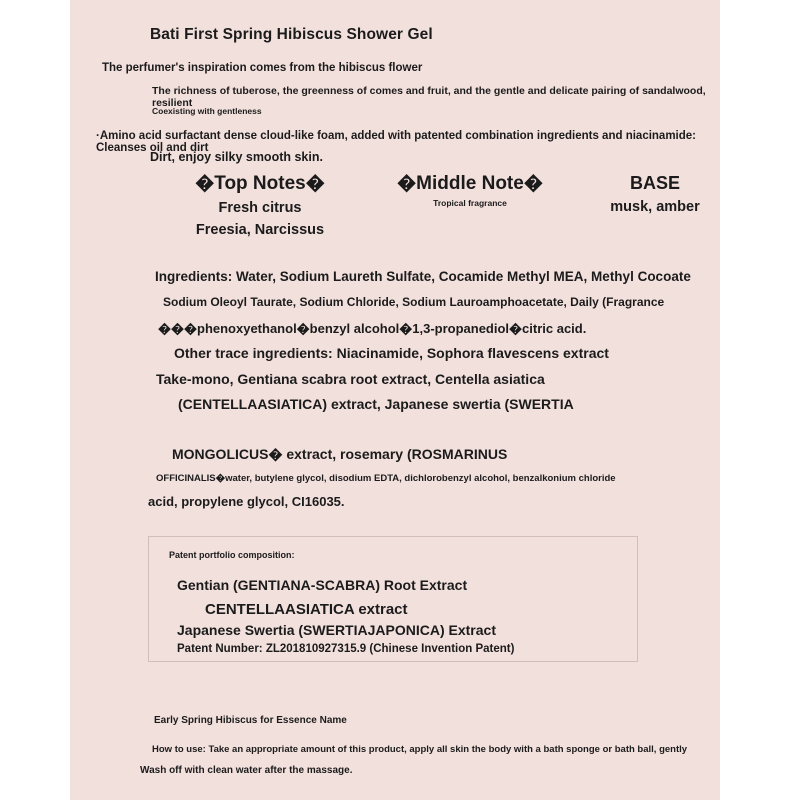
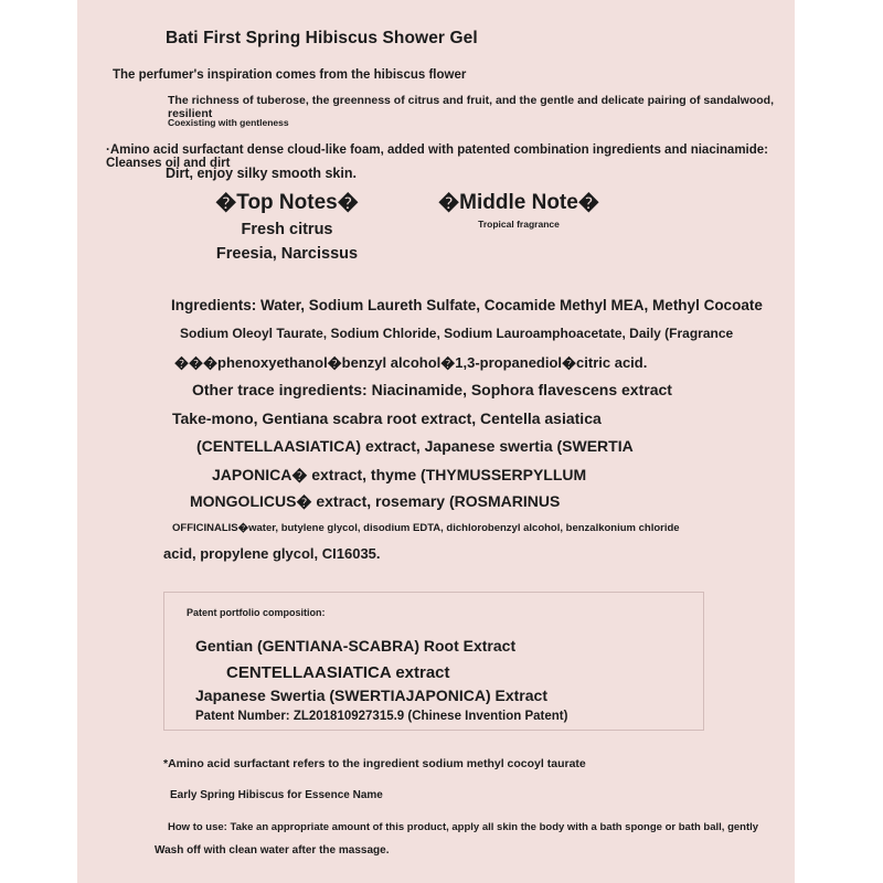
  Bati First Spring Hibiscus Shower Gel
  The perfumer's inspiration comes from the hibiscus flower
- The richness of tuberose, the greenness of comes and fruit, and the gentle and delicate pairing of sandalwood, resilient
+ The richness of tuberose, the greenness of citrus and fruit, and the gentle and delicate pairing of sandalwood, resilient
  Coexisting with gentleness
  ·Amino acid surfactant dense cloud-like foam, added with patented combination ingredients and niacinamide: Cleanses oil and dirt
  Dirt, enjoy silky smooth skin.
  �Top Notes�
  Fresh citrus
  Freesia, Narcissus
  �Middle Note�
  Tropical fragrance
- BASE
- musk, amber
  Ingredients: Water, Sodium Laureth Sulfate, Cocamide Methyl MEA, Methyl Cocoate
  Sodium Oleoyl Taurate, Sodium Chloride, Sodium Lauroamphoacetate, Daily (Fragrance
  ���phenoxyethanol�benzyl alcohol�1,3-propanediol�citric acid.
  Other trace ingredients: Niacinamide, Sophora flavescens extract
  Take-mono, Gentiana scabra root extract, Centella asiatica
  (CENTELLAASIATICA) extract, Japanese swertia (SWERTIA
+ JAPONICA� extract, thyme (THYMUSSERPYLLUM
  MONGOLICUS� extract, rosemary (ROSMARINUS
  OFFICINALIS�water, butylene glycol, disodium EDTA, dichlorobenzyl alcohol, benzalkonium chloride
  acid, propylene glycol, CI16035.
  Patent portfolio composition:
  Gentian (GENTIANA-SCABRA) Root Extract
  CENTELLAASIATICA extract
  Japanese Swertia (SWERTIAJAPONICA) Extract
  Patent Number: ZL201810927315.9 (Chinese Invention Patent)
+ *Amino acid surfactant refers to the ingredient sodium methyl cocoyl taurate
  Early Spring Hibiscus for Essence Name
  How to use: Take an appropriate amount of this product, apply all skin the body with a bath sponge or bath ball, gently
  Wash off with clean water after the massage.
